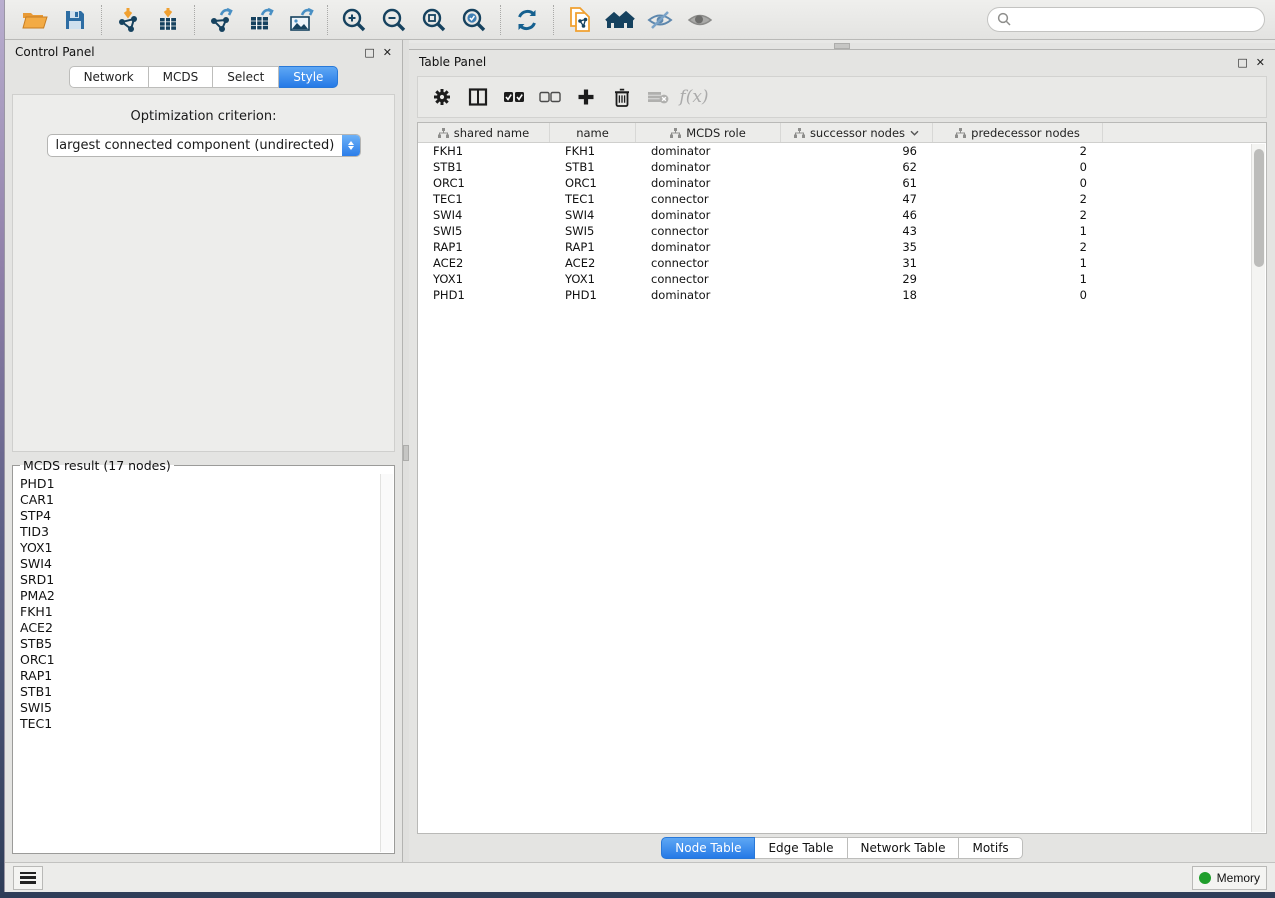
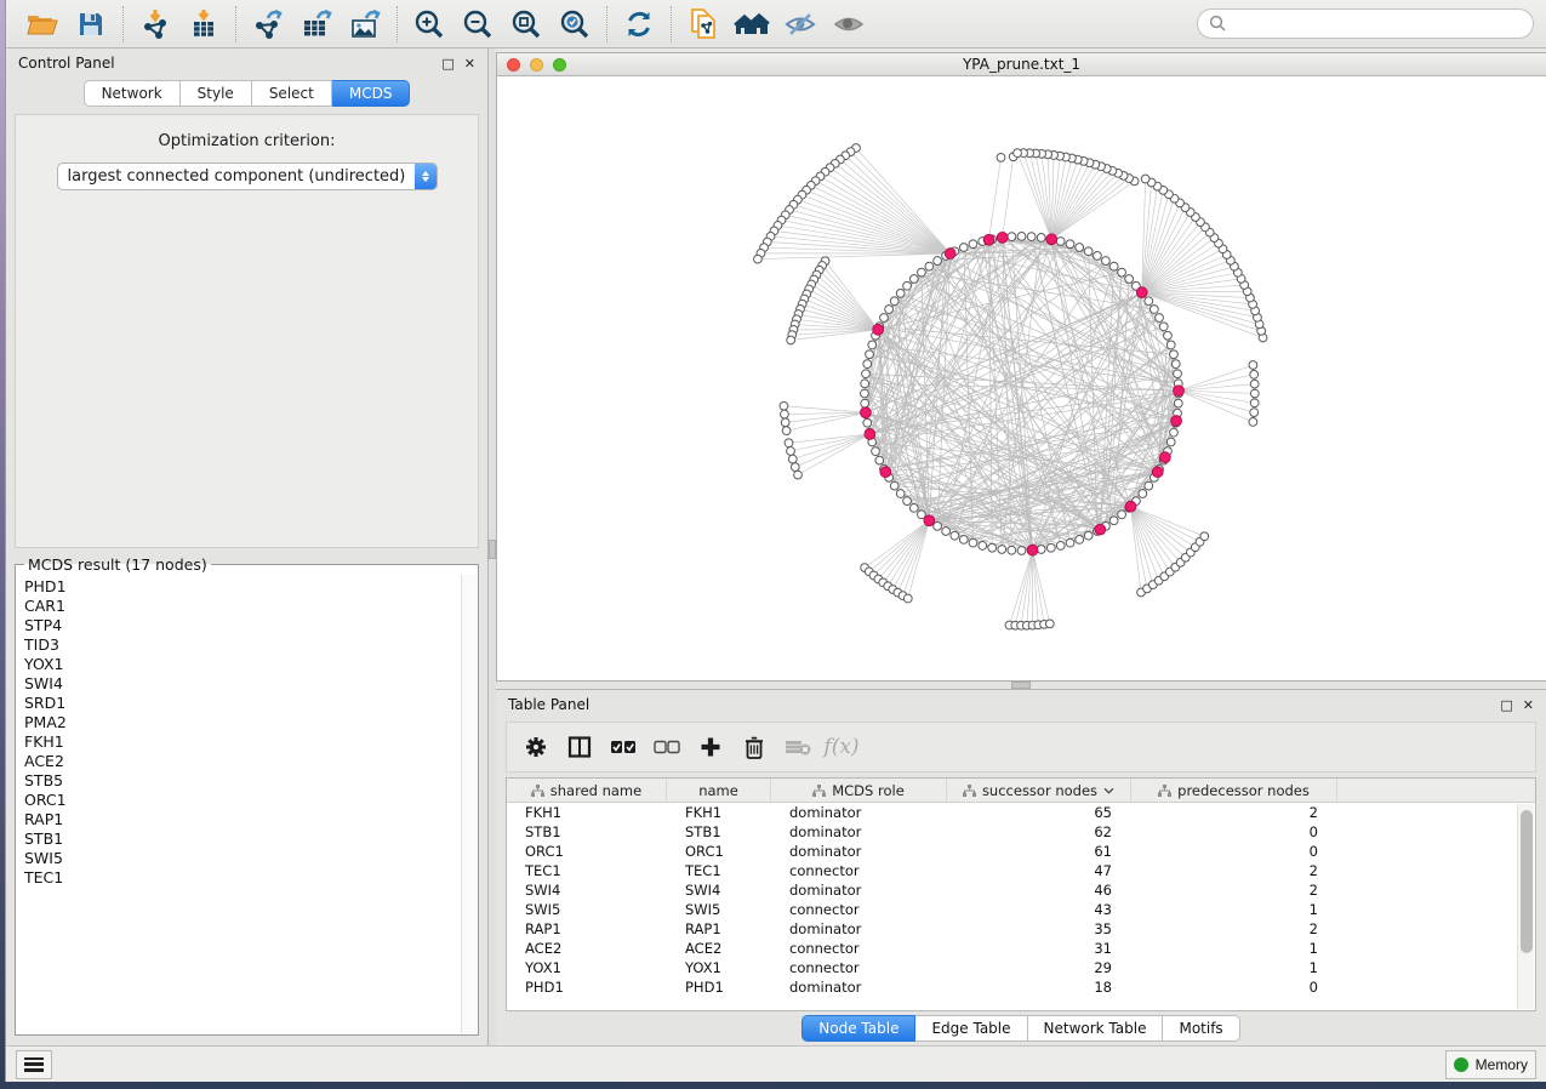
  Control Panel
  □
  ✕
  Network
- MCDS
+ Style
  Select
- Style
+ MCDS
  Optimization criterion:
  largest connected component (undirected)
  MCDS result (17 nodes)
  PHD1
  CAR1
  STP4
  TID3
  YOX1
  SWI4
  SRD1
  PMA2
  FKH1
  ACE2
  STB5
  ORC1
  RAP1
  STB1
  SWI5
  TEC1
+ YPA_prune.txt_1
  Table Panel
  □
  ✕
  f(x)
  shared name
  name
  MCDS role
  successor nodes
  predecessor nodes
  FKH1
  FKH1
  dominator
- 96
+ 65
  2
  STB1
  STB1
  dominator
  62
  0
  ORC1
  ORC1
  dominator
  61
  0
  TEC1
  TEC1
  connector
  47
  2
  SWI4
  SWI4
  dominator
  46
  2
  SWI5
  SWI5
  connector
  43
  1
  RAP1
  RAP1
  dominator
  35
  2
  ACE2
  ACE2
  connector
  31
  1
  YOX1
  YOX1
  connector
  29
  1
  PHD1
  PHD1
  dominator
  18
  0
  Node Table
  Edge Table
  Network Table
  Motifs
  Memory
